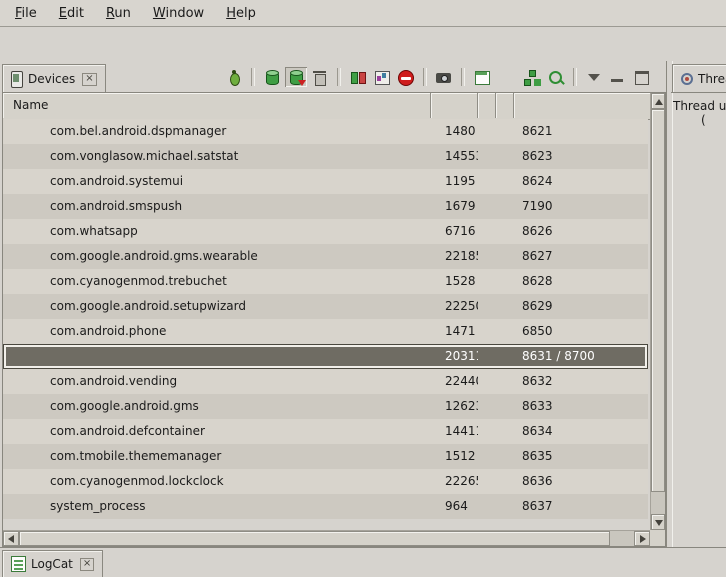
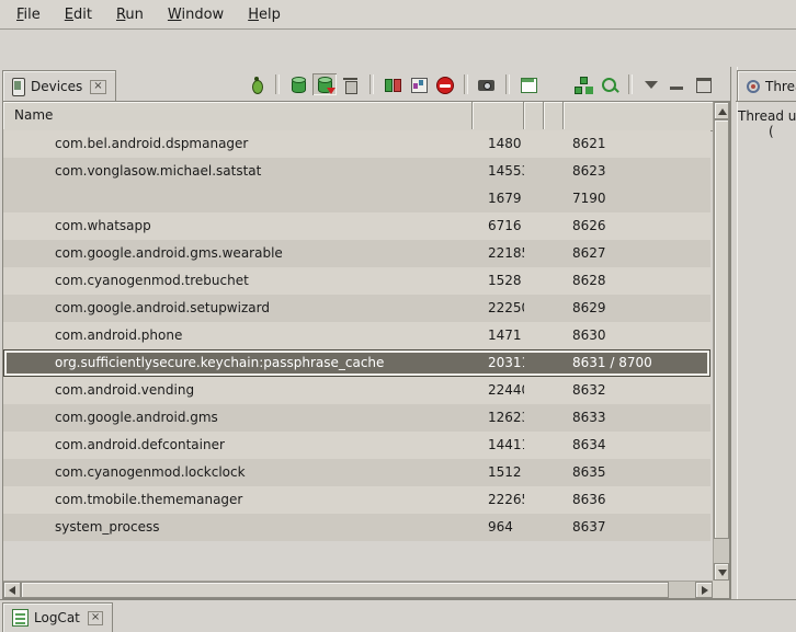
  File
  Edit
  Run
  Window
  Help
  Devices
  ×
  Name
  com.bel.android.dspmanager
  1480
  8621
  com.vonglasow.michael.satstat
  1455
  8623
- com.android.systemui
- 1195
- 8624
- com.android.smspush
  1679
  7190
  com.whatsapp
  6716
  8626
  com.google.android.gms.wearable
  2218
  8627
  com.cyanogenmod.trebuchet
  1528
  8628
  com.google.android.setupwizard
  2225
  8629
  com.android.phone
  1471
- 6850
+ 8630
+ org.sufficientlysecure.keychain:passphrase_cache
  2031
  8631 / 8700
  com.android.vending
  2244
  8632
  com.google.android.gms
  1262
  8633
  com.android.defcontainer
  1441
  8634
- com.tmobile.thememanager
+ com.cyanogenmod.lockclock
  1512
  8635
- com.cyanogenmod.lockclock
+ com.tmobile.thememanager
  2226
  8636
  system_process
  964
  8637
  Thread u
  (
  LogCat
  ×
